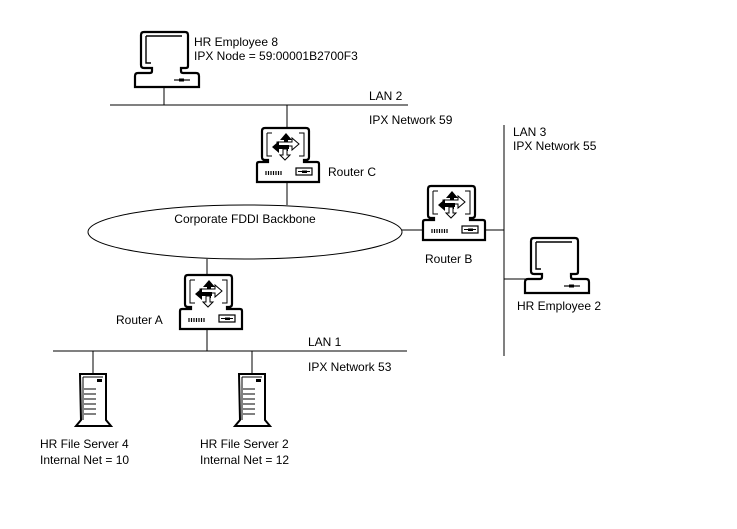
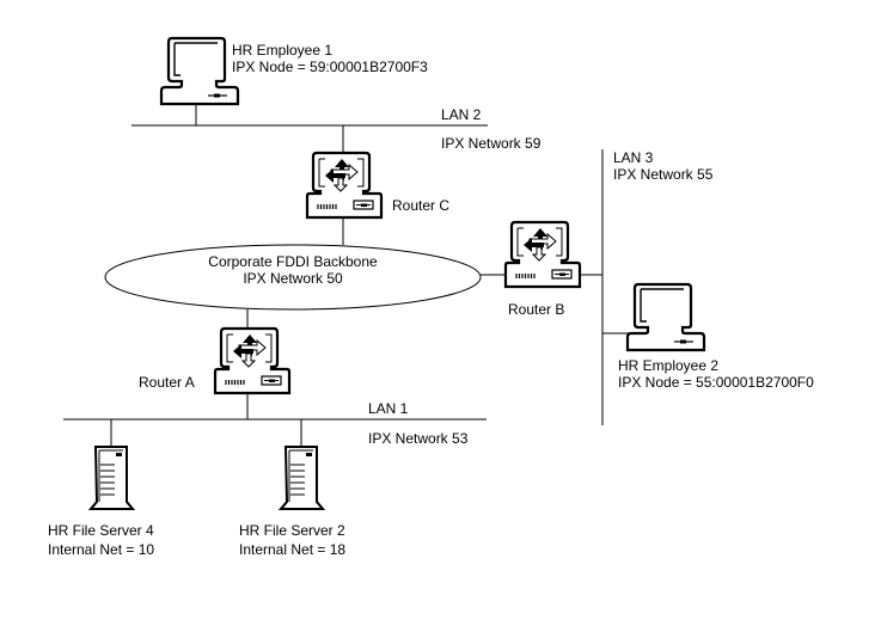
- HR Employee 8
+ HR Employee 1
  IPX Node = 59:00001B2700F3
  LAN 2
  IPX Network 59
  Router C
  LAN 3
  IPX Network 55
  Corporate FDDI Backbone
+ IPX Network 50
  Router B
  HR Employee 2
+ IPX Node = 55:00001B2700F0
  Router A
  LAN 1
  IPX Network 53
  HR File Server 4
  Internal Net = 10
  HR File Server 2
- Internal Net = 12
+ Internal Net = 18
